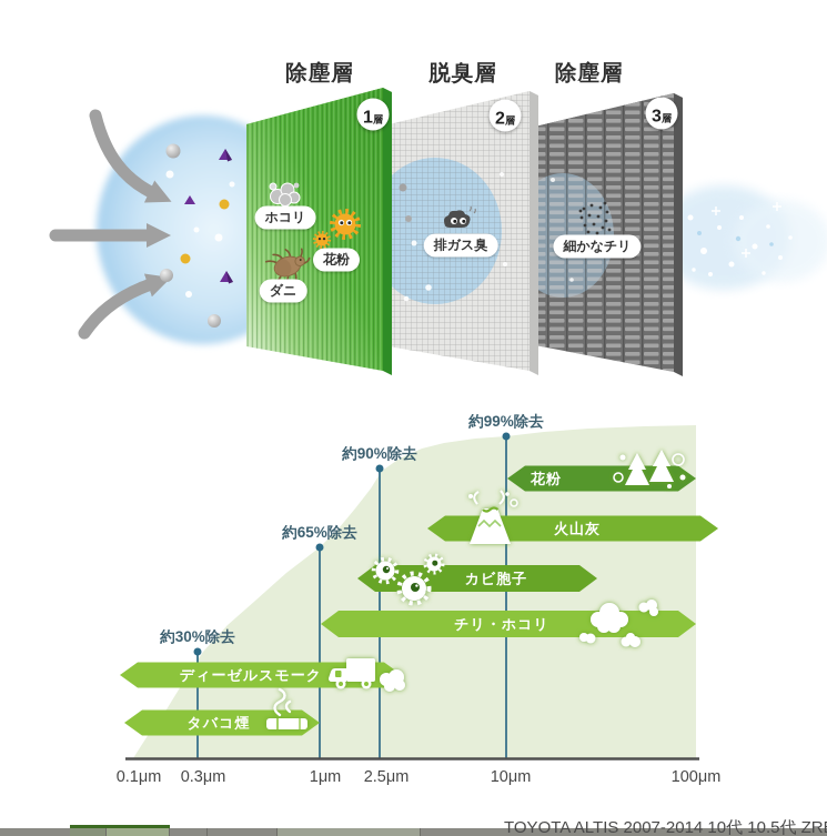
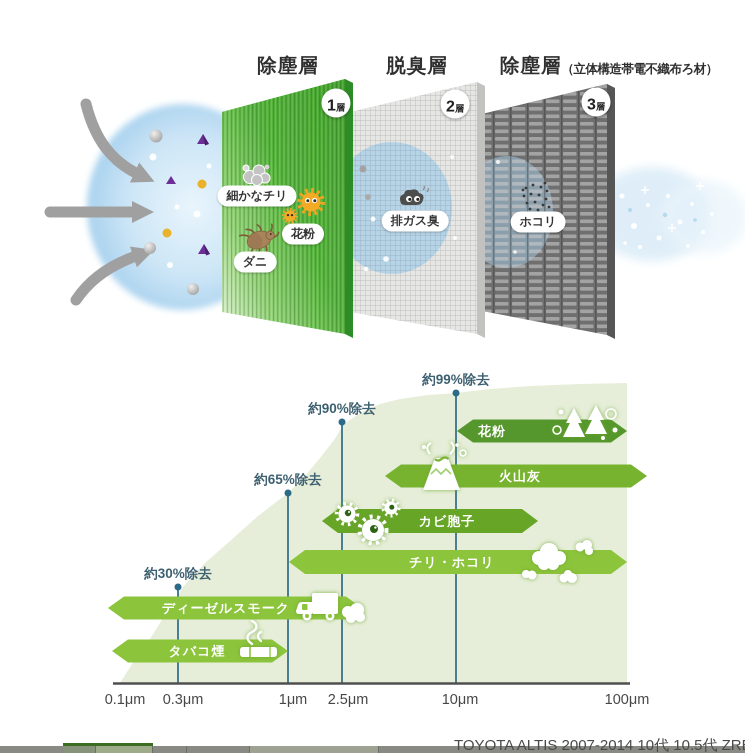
  除塵層
  脱臭層
  除塵層
+ （立体構造帯電不織布ろ材）
  1
  層
  2
  層
  3
  層
- ホコリ
+ 細かなチリ
  花粉
  ダニ
  排ガス臭
- 細かなチリ
+ ホコリ
  約30%除去
  約65%除去
  約90%除去
  約99%除去
  花粉
  火山灰
  カビ胞子
  チリ・ホコリ
  ディーゼルスモーク
  タバコ煙
  0.1μm
  0.3μm
  1μm
  2.5μm
  10μm
  100μm
  TOYOTA ALTIS 2007-2014 10代 10.5代 ZR
